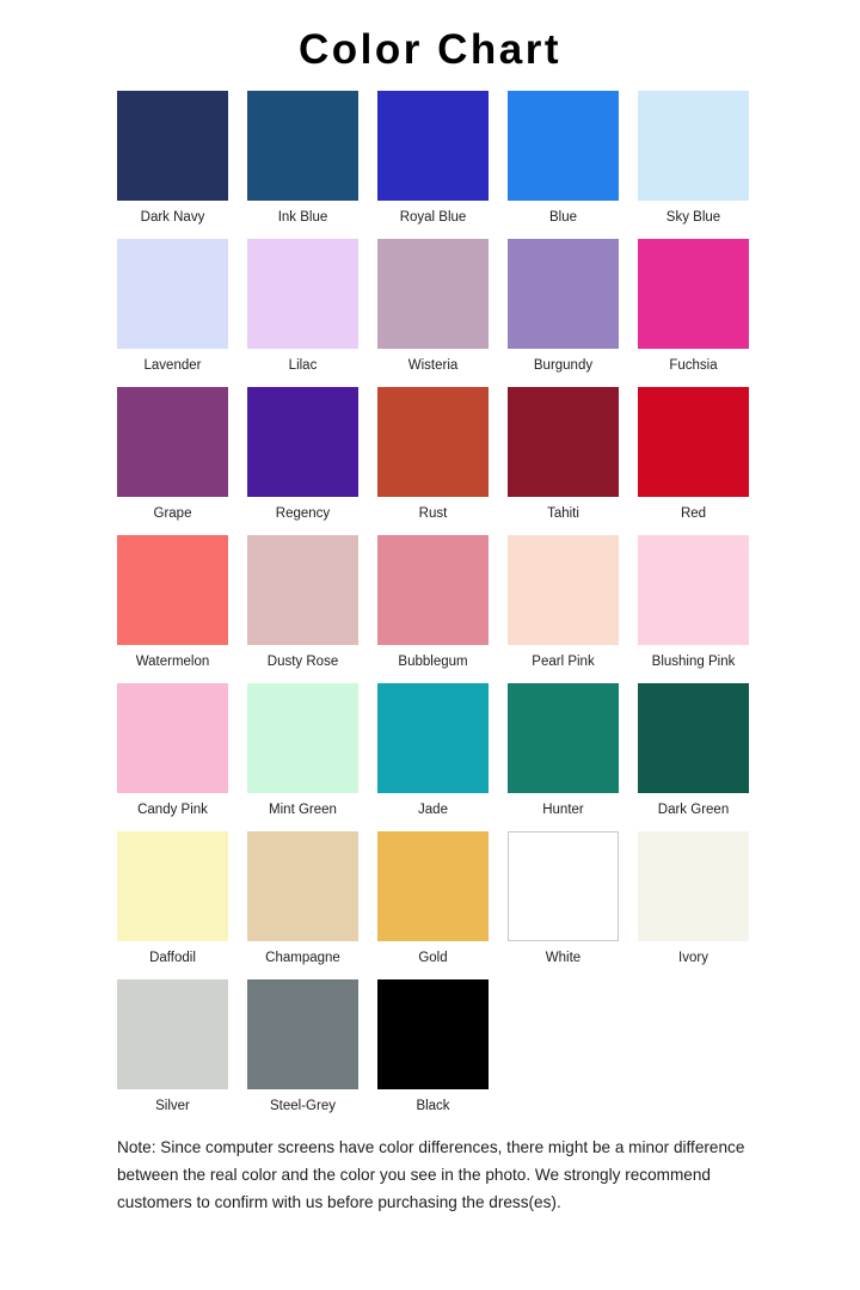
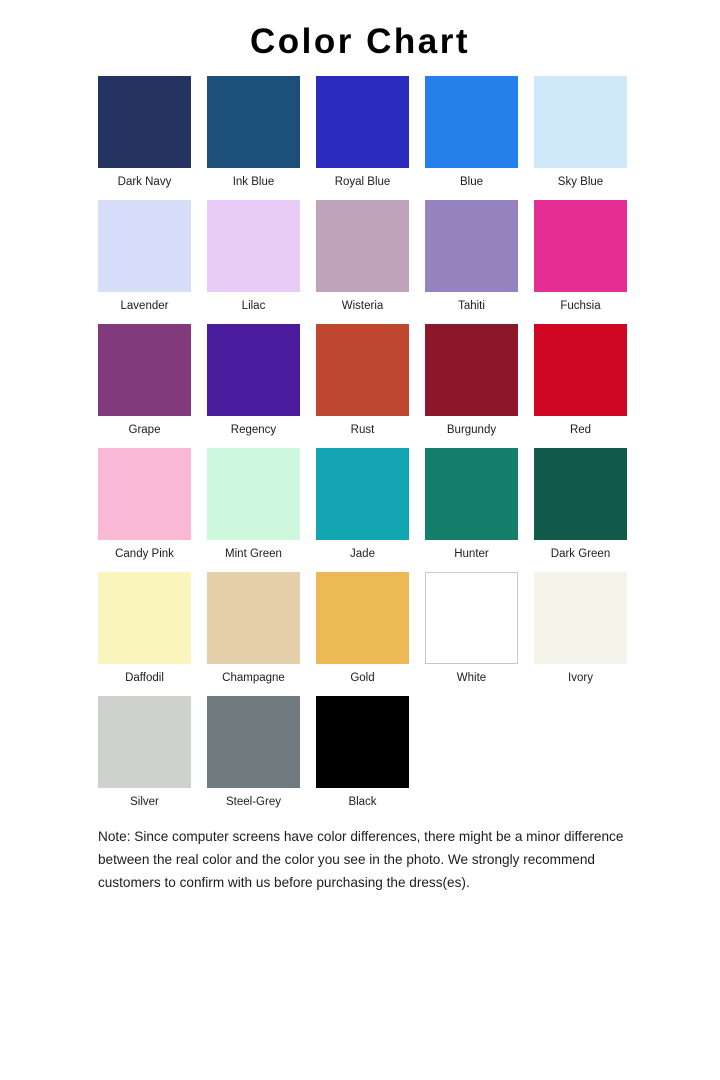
  Color Chart
  Dark Navy
  Ink Blue
  Royal Blue
  Blue
  Sky Blue
  Lavender
  Lilac
  Wisteria
- Burgundy
+ Tahiti
  Fuchsia
  Grape
  Regency
  Rust
- Tahiti
+ Burgundy
  Red
- Watermelon
- Dusty Rose
- Bubblegum
- Pearl Pink
- Blushing Pink
  Candy Pink
  Mint Green
  Jade
  Hunter
  Dark Green
  Daffodil
  Champagne
  Gold
  White
  Ivory
  Silver
  Steel-Grey
  Black
  Note: Since computer screens have color differences, there might be a minor difference between the real color and the color you see in the photo. We strongly recommend customers to confirm with us before purchasing the dress(es).
